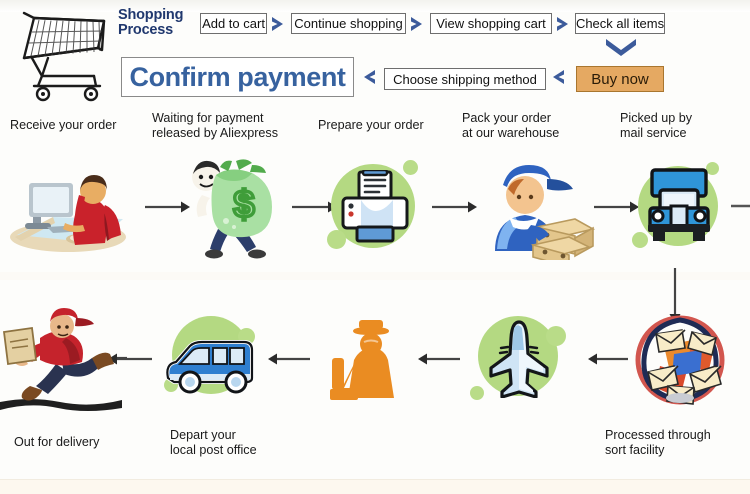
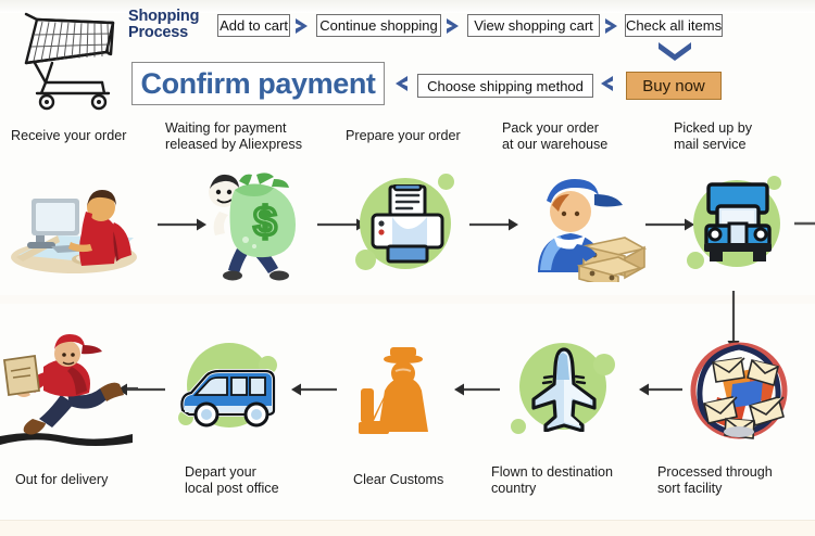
  Shopping
  Process
  Add to cart
  Continue shopping
  View shopping cart
  Check all items
  Confirm payment
  Choose shipping method
  Buy now
  Receive your order
  Waiting for payment
  released by Aliexpress
  Prepare your order
  Pack your order
  at our warehouse
  Picked up by
  mail service
  $
  Out for delivery
  Depart your
  local post office
+ Clear Customs
+ Flown to destination
+ country
  Processed through
  sort facility
